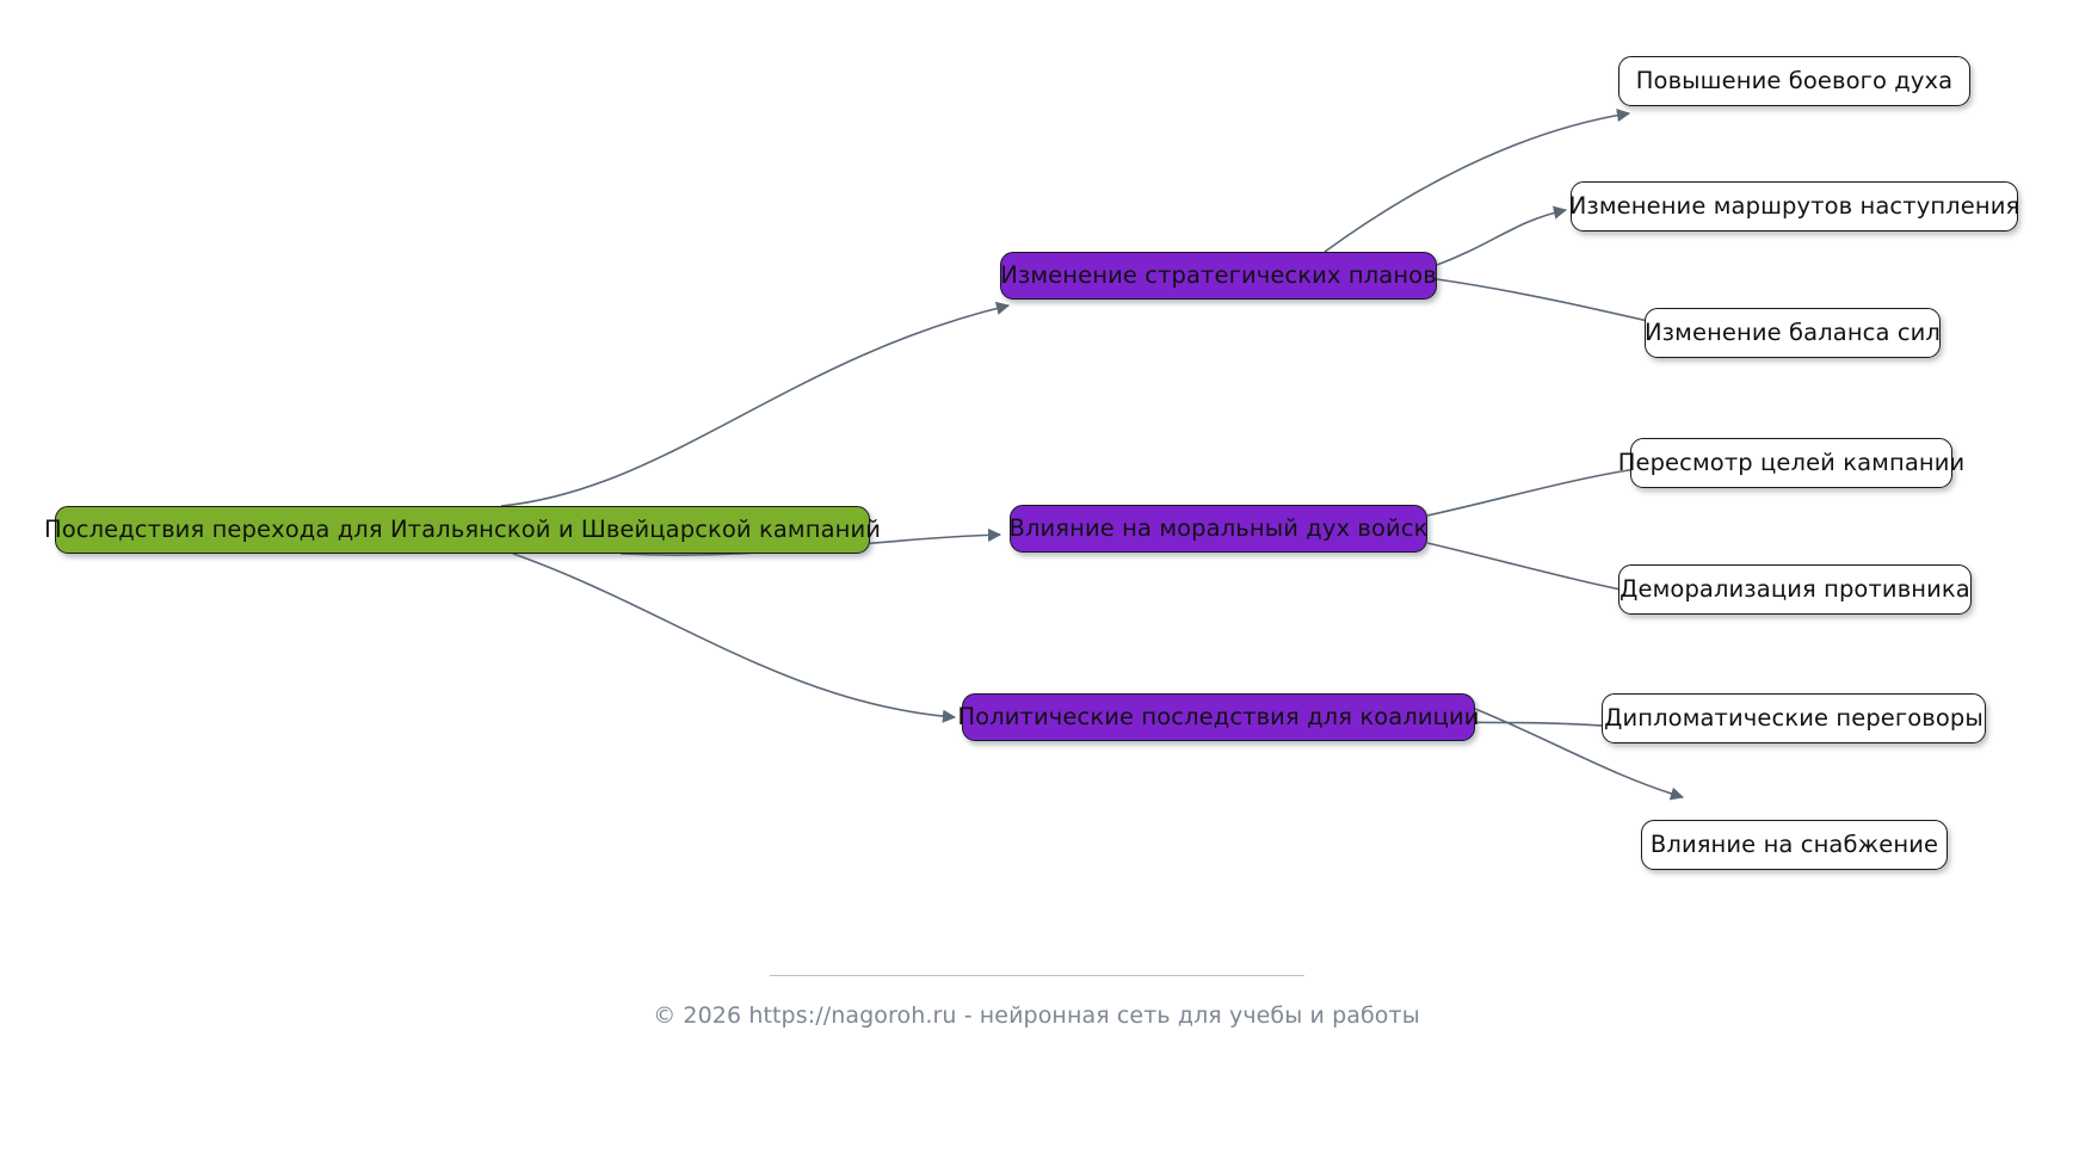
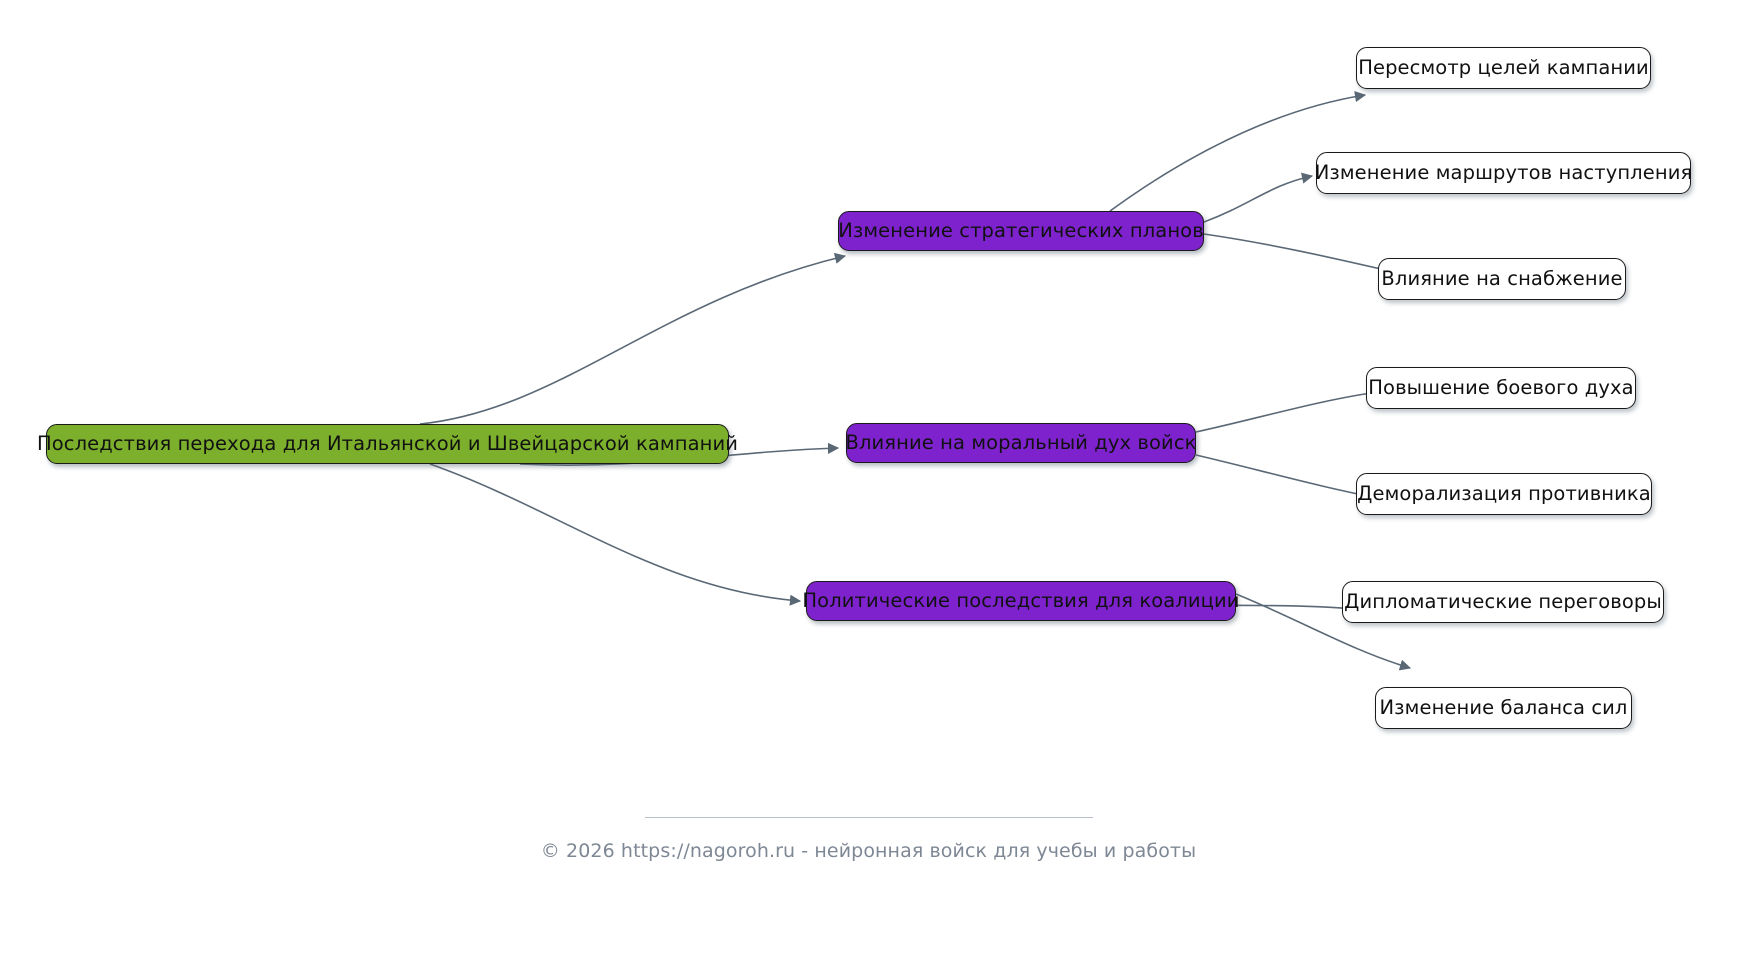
  Последствия перехода для Итальянской и Швейцарской кампаний
  Изменение стратегических планов
  Влияние на моральный дух войск
  Политические последствия для коалиции
- Повышение боевого духа
+ Пересмотр целей кампании
  Изменение маршрутов наступления
- Изменение баланса сил
+ Влияние на снабжение
- Пересмотр целей кампании
+ Повышение боевого духа
  Деморализация противника
  Дипломатические переговоры
- Влияние на снабжение
+ Изменение баланса сил
- © 2026 https://nagoroh.ru - нейронная сеть для учебы и работы
+ © 2026 https://nagoroh.ru - нейронная войск для учебы и работы
